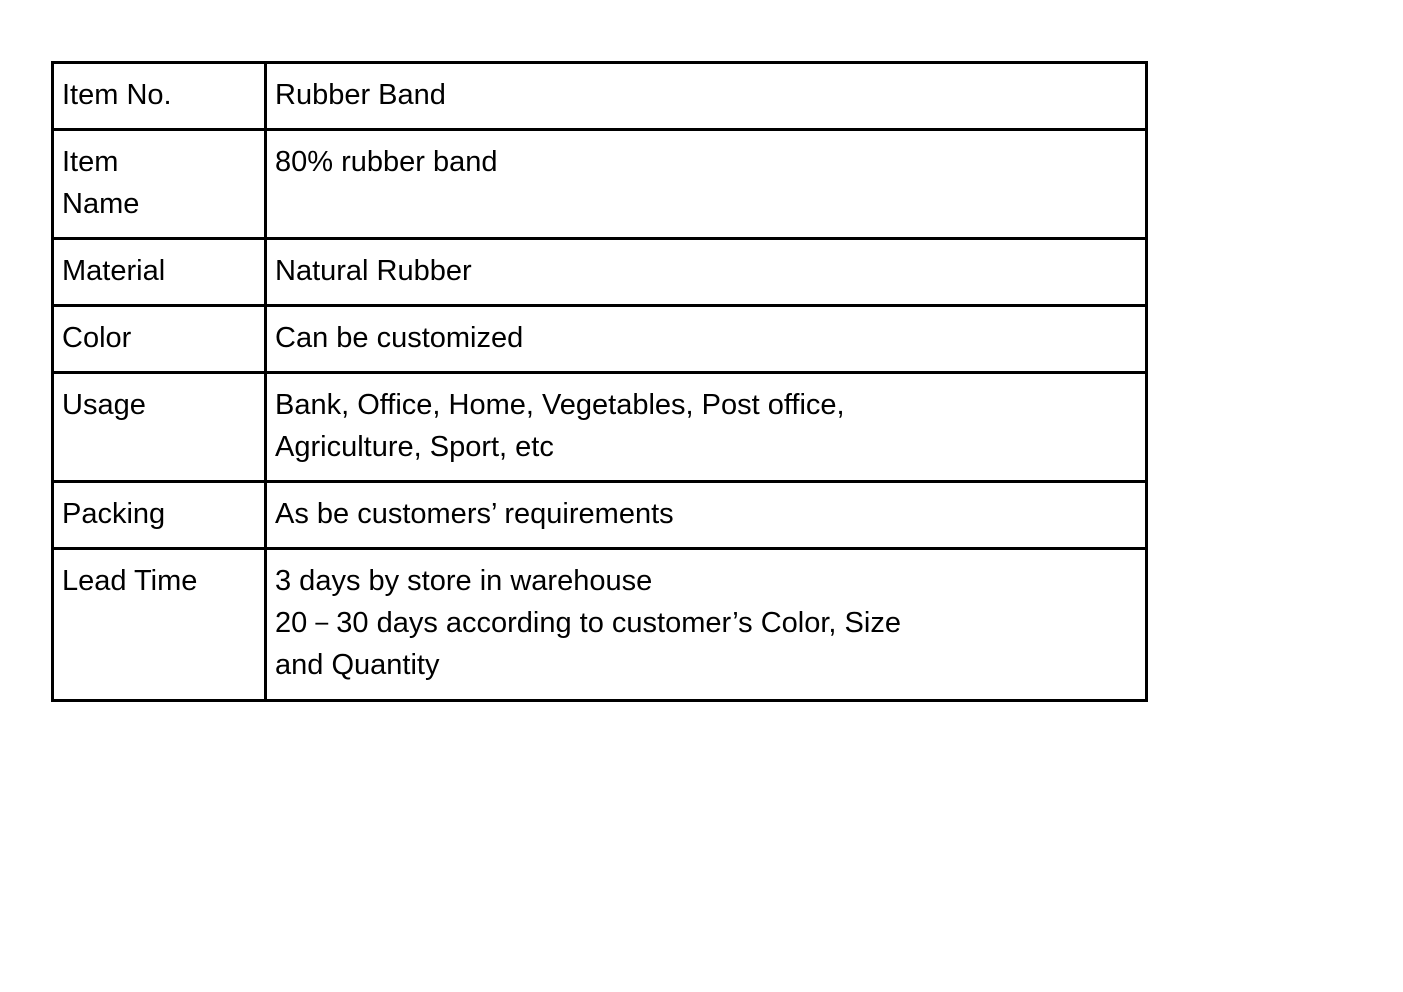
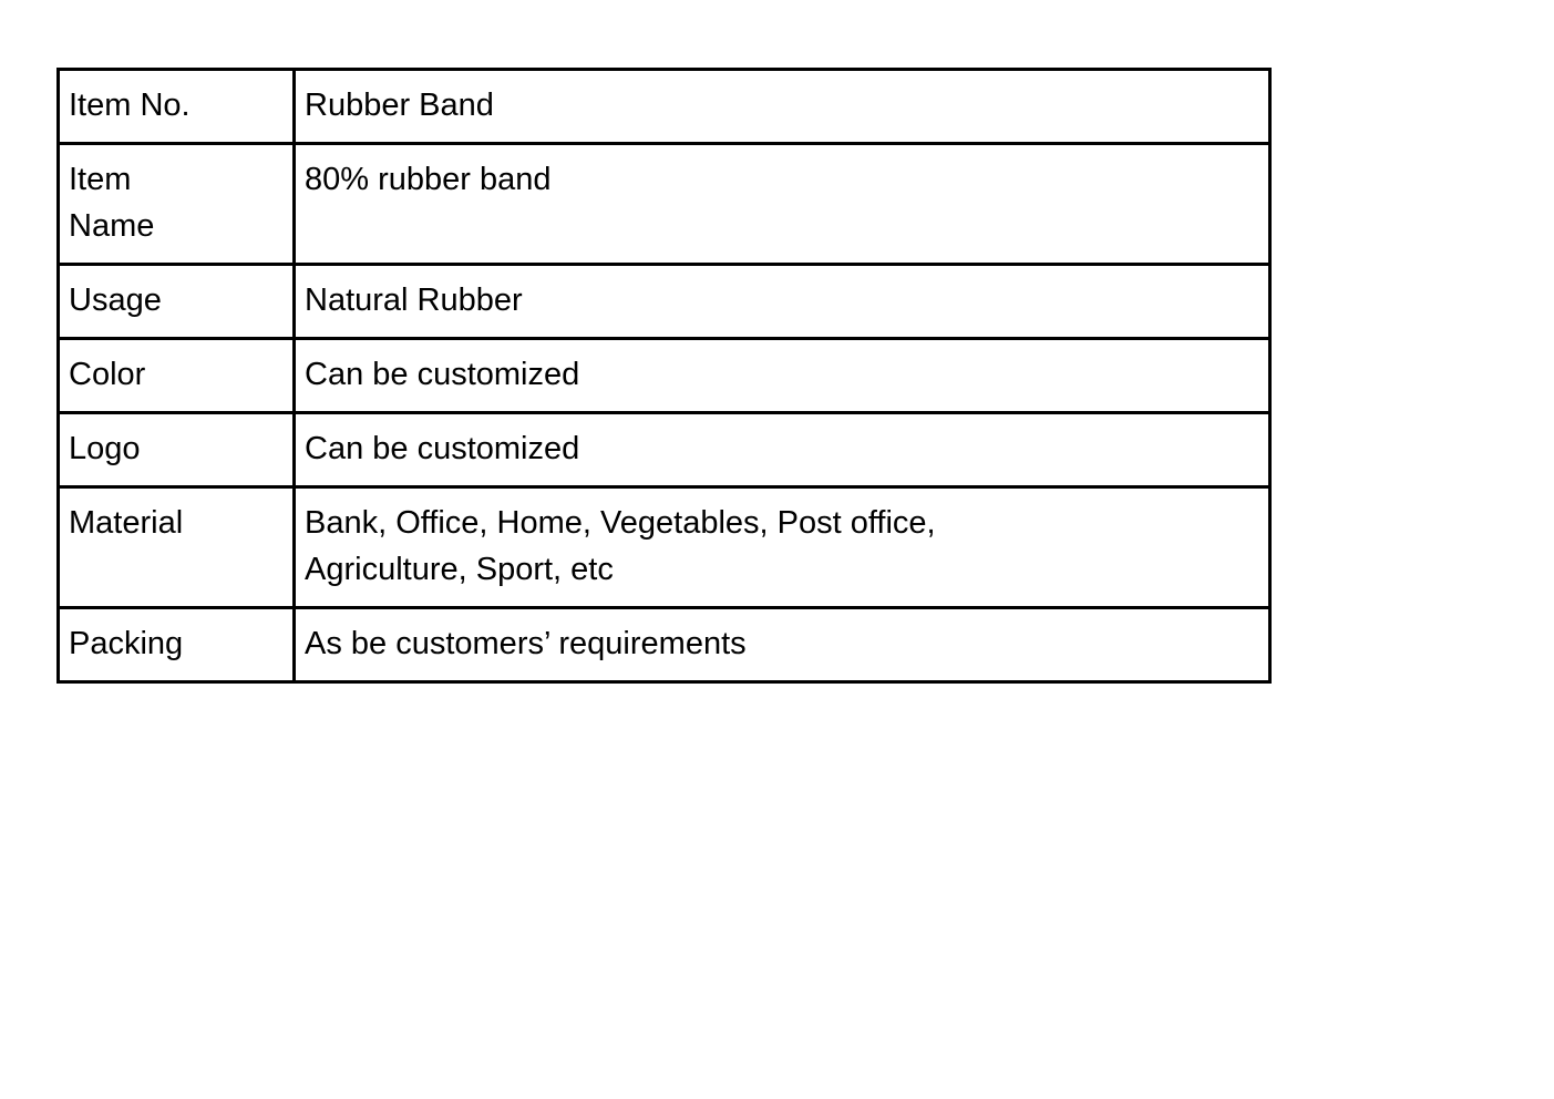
  Item No.	Rubber Band
  Item Name	80% rubber band
- Material	Natural Rubber
+ Usage	Natural Rubber
  Color	Can be customized
+ Logo	Can be customized
- Usage	Bank, Office, Home, Vegetables, Post office, Agriculture, Sport, etc
+ Material	Bank, Office, Home, Vegetables, Post office, Agriculture, Sport, etc
  Packing	As be customers’ requirements
- Lead Time	3 days by store in warehouse 20－30 days according to customer’s Color, Size and Quantity
